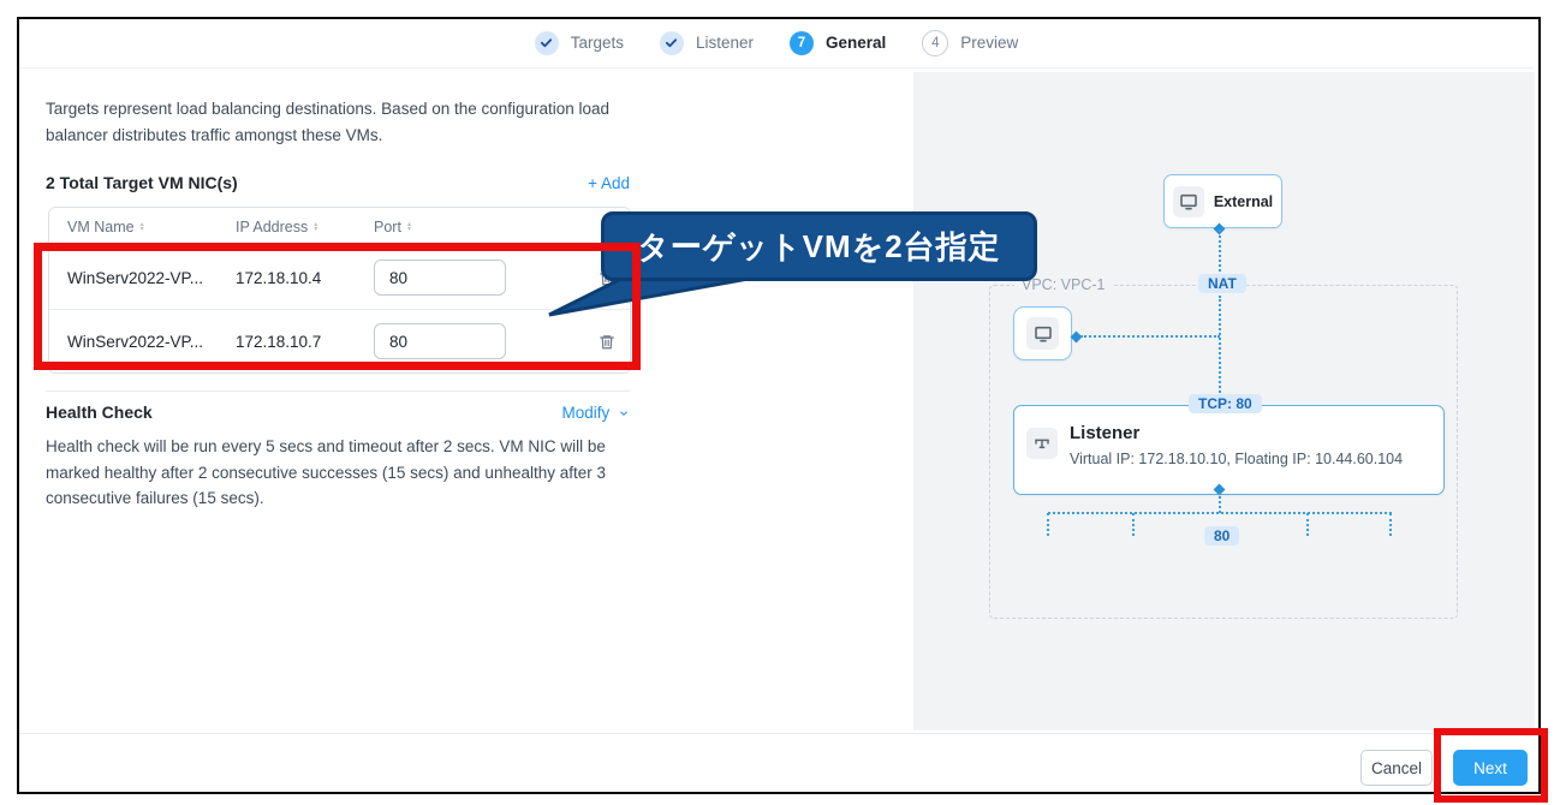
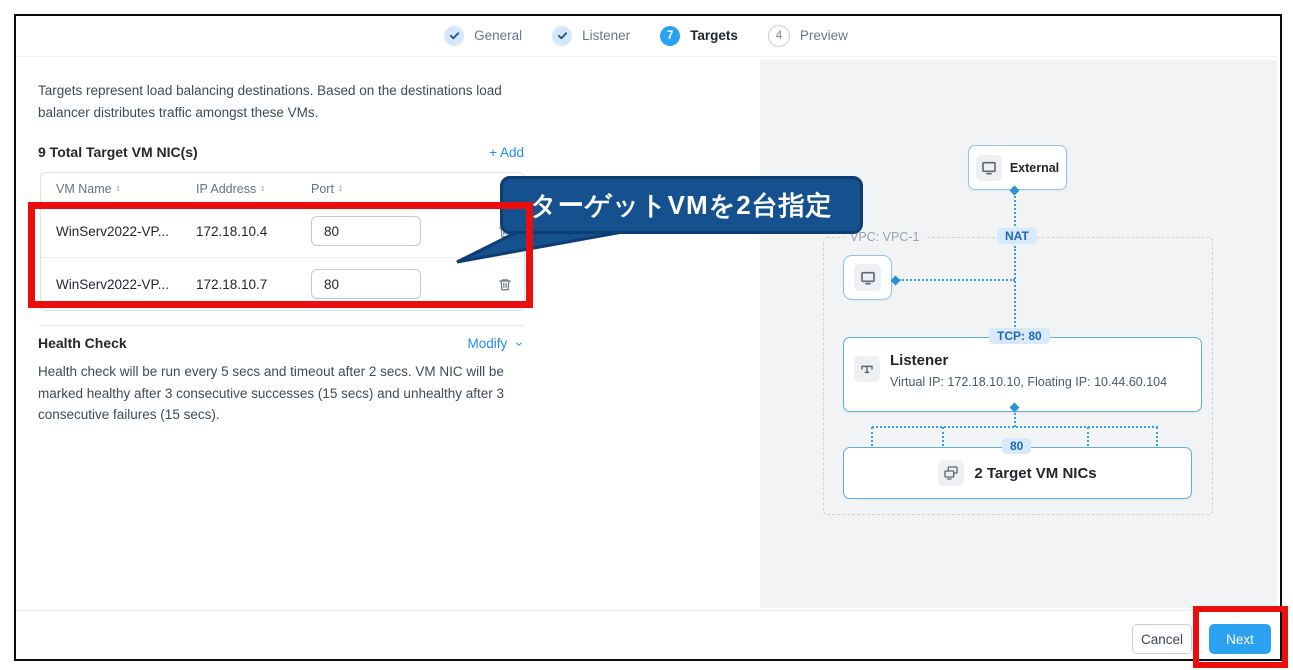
- Targets
+ General
  Listener
  7
- General
+ Targets
  4
  Preview
- Targets represent load balancing destinations. Based on the configuration load balancer distributes traffic amongst these VMs.
+ Targets represent load balancing destinations. Based on the destinations load balancer distributes traffic amongst these VMs.
- 2 Total Target VM NIC(s)
+ 9 Total Target VM NIC(s)
  + Add
  VM Name
  IP Address
  Port
  WinServ2022-VP...
  172.18.10.4
  80
  WinServ2022-VP...
  172.18.10.7
  80
  Health Check
  Modify
- Health check will be run every 5 secs and timeout after 2 secs. VM NIC will be marked healthy after 2 consecutive successes (15 secs) and unhealthy after 3 consecutive failures (15 secs).
+ Health check will be run every 5 secs and timeout after 2 secs. VM NIC will be marked healthy after 3 consecutive successes (15 secs) and unhealthy after 3 consecutive failures (15 secs).
  External
  VPC: VPC-1
  NAT
  TCP: 80
  Listener
  Virtual IP: 172.18.10.10, Floating IP: 10.44.60.104
  80
+ 2 Target VM NICs
  Cancel
  Next
  ターゲットVMを2台指定
